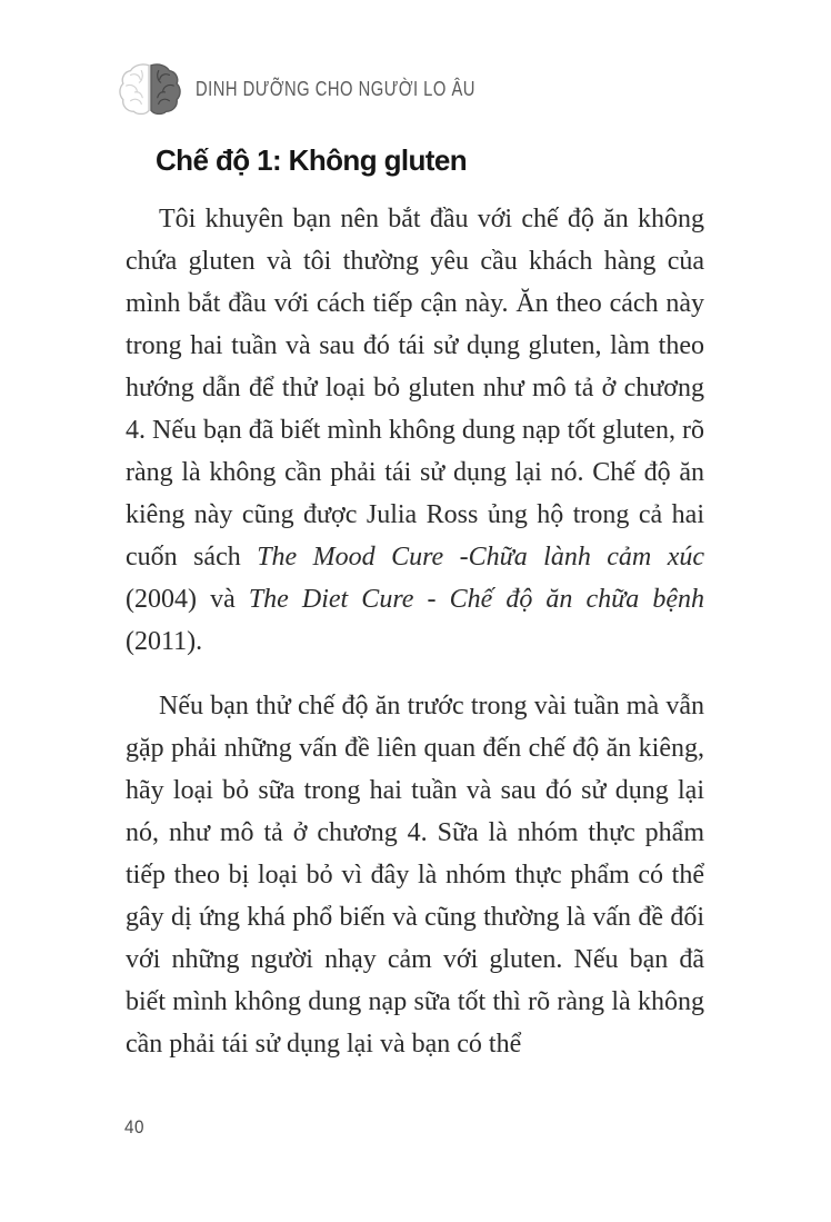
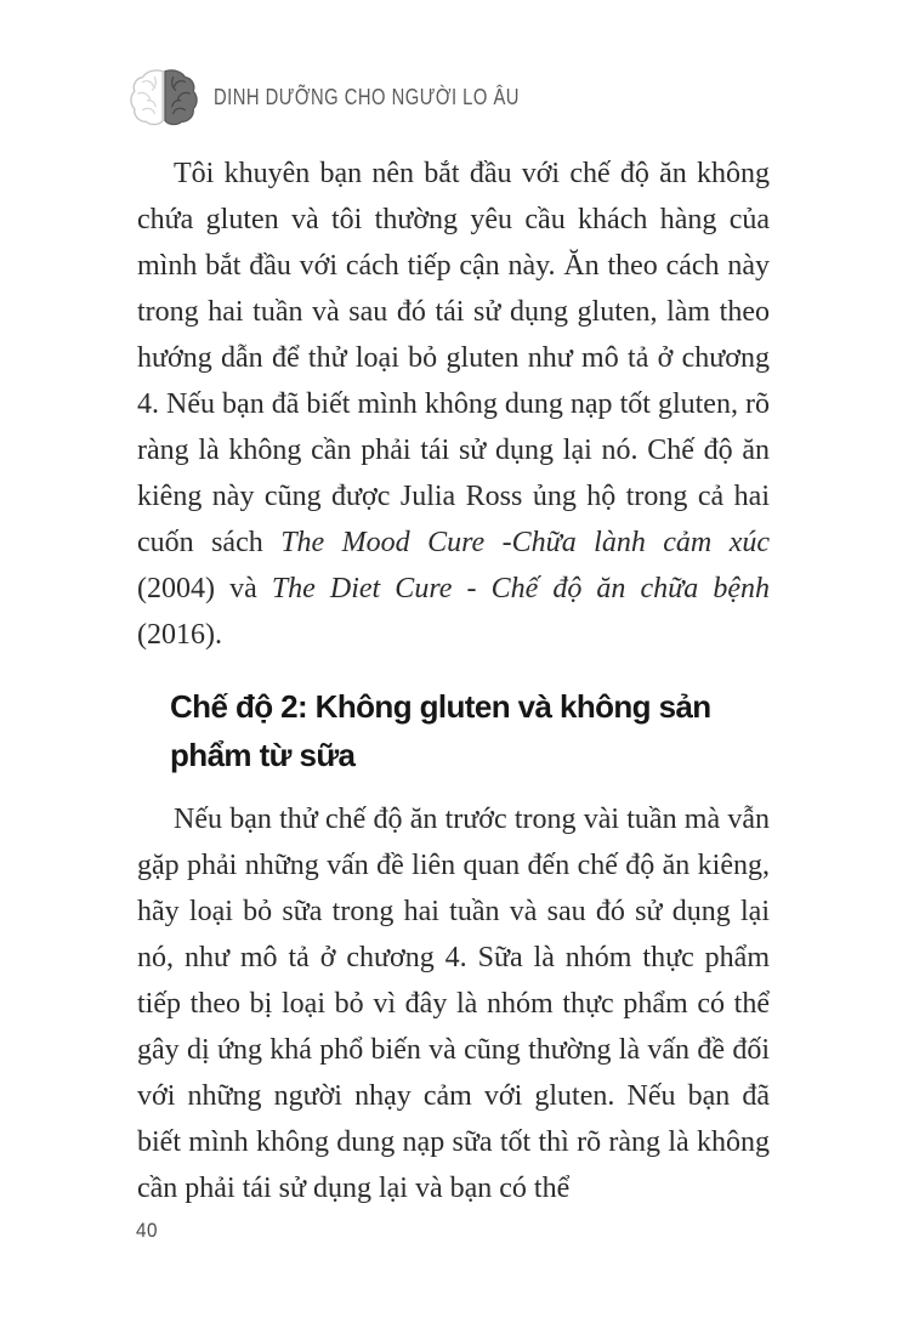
  DINH DƯỠNG CHO NGƯỜI LO ÂU
- Chế độ 1: Không gluten
- Tôi khuyên bạn nên bắt đầu với chế độ ăn không chứa gluten và tôi thường yêu cầu khách hàng của mình bắt đầu với cách tiếp cận này. Ăn theo cách này trong hai tuần và sau đó tái sử dụng gluten, làm theo hướng dẫn để thử loại bỏ gluten như mô tả ở chương 4. Nếu bạn đã biết mình không dung nạp tốt gluten, rõ ràng là không cần phải tái sử dụng lại nó. Chế độ ăn kiêng này cũng được Julia Ross ủng hộ trong cả hai cuốn sách The Mood Cure -Chữa lành cảm xúc (2004) và The Diet Cure - Chế độ ăn chữa bệnh (2011).
+ Tôi khuyên bạn nên bắt đầu với chế độ ăn không chứa gluten và tôi thường yêu cầu khách hàng của mình bắt đầu với cách tiếp cận này. Ăn theo cách này trong hai tuần và sau đó tái sử dụng gluten, làm theo hướng dẫn để thử loại bỏ gluten như mô tả ở chương 4. Nếu bạn đã biết mình không dung nạp tốt gluten, rõ ràng là không cần phải tái sử dụng lại nó. Chế độ ăn kiêng này cũng được Julia Ross ủng hộ trong cả hai cuốn sách The Mood Cure -Chữa lành cảm xúc (2004) và The Diet Cure - Chế độ ăn chữa bệnh (2016).
+ Chế độ 2: Không gluten và không sản phẩm từ sữa
  Nếu bạn thử chế độ ăn trước trong vài tuần mà vẫn gặp phải những vấn đề liên quan đến chế độ ăn kiêng, hãy loại bỏ sữa trong hai tuần và sau đó sử dụng lại nó, như mô tả ở chương 4. Sữa là nhóm thực phẩm tiếp theo bị loại bỏ vì đây là nhóm thực phẩm có thể gây dị ứng khá phổ biến và cũng thường là vấn đề đối với những người nhạy cảm với gluten. Nếu bạn đã biết mình không dung nạp sữa tốt thì rõ ràng là không cần phải tái sử dụng lại và bạn có thể
  40
